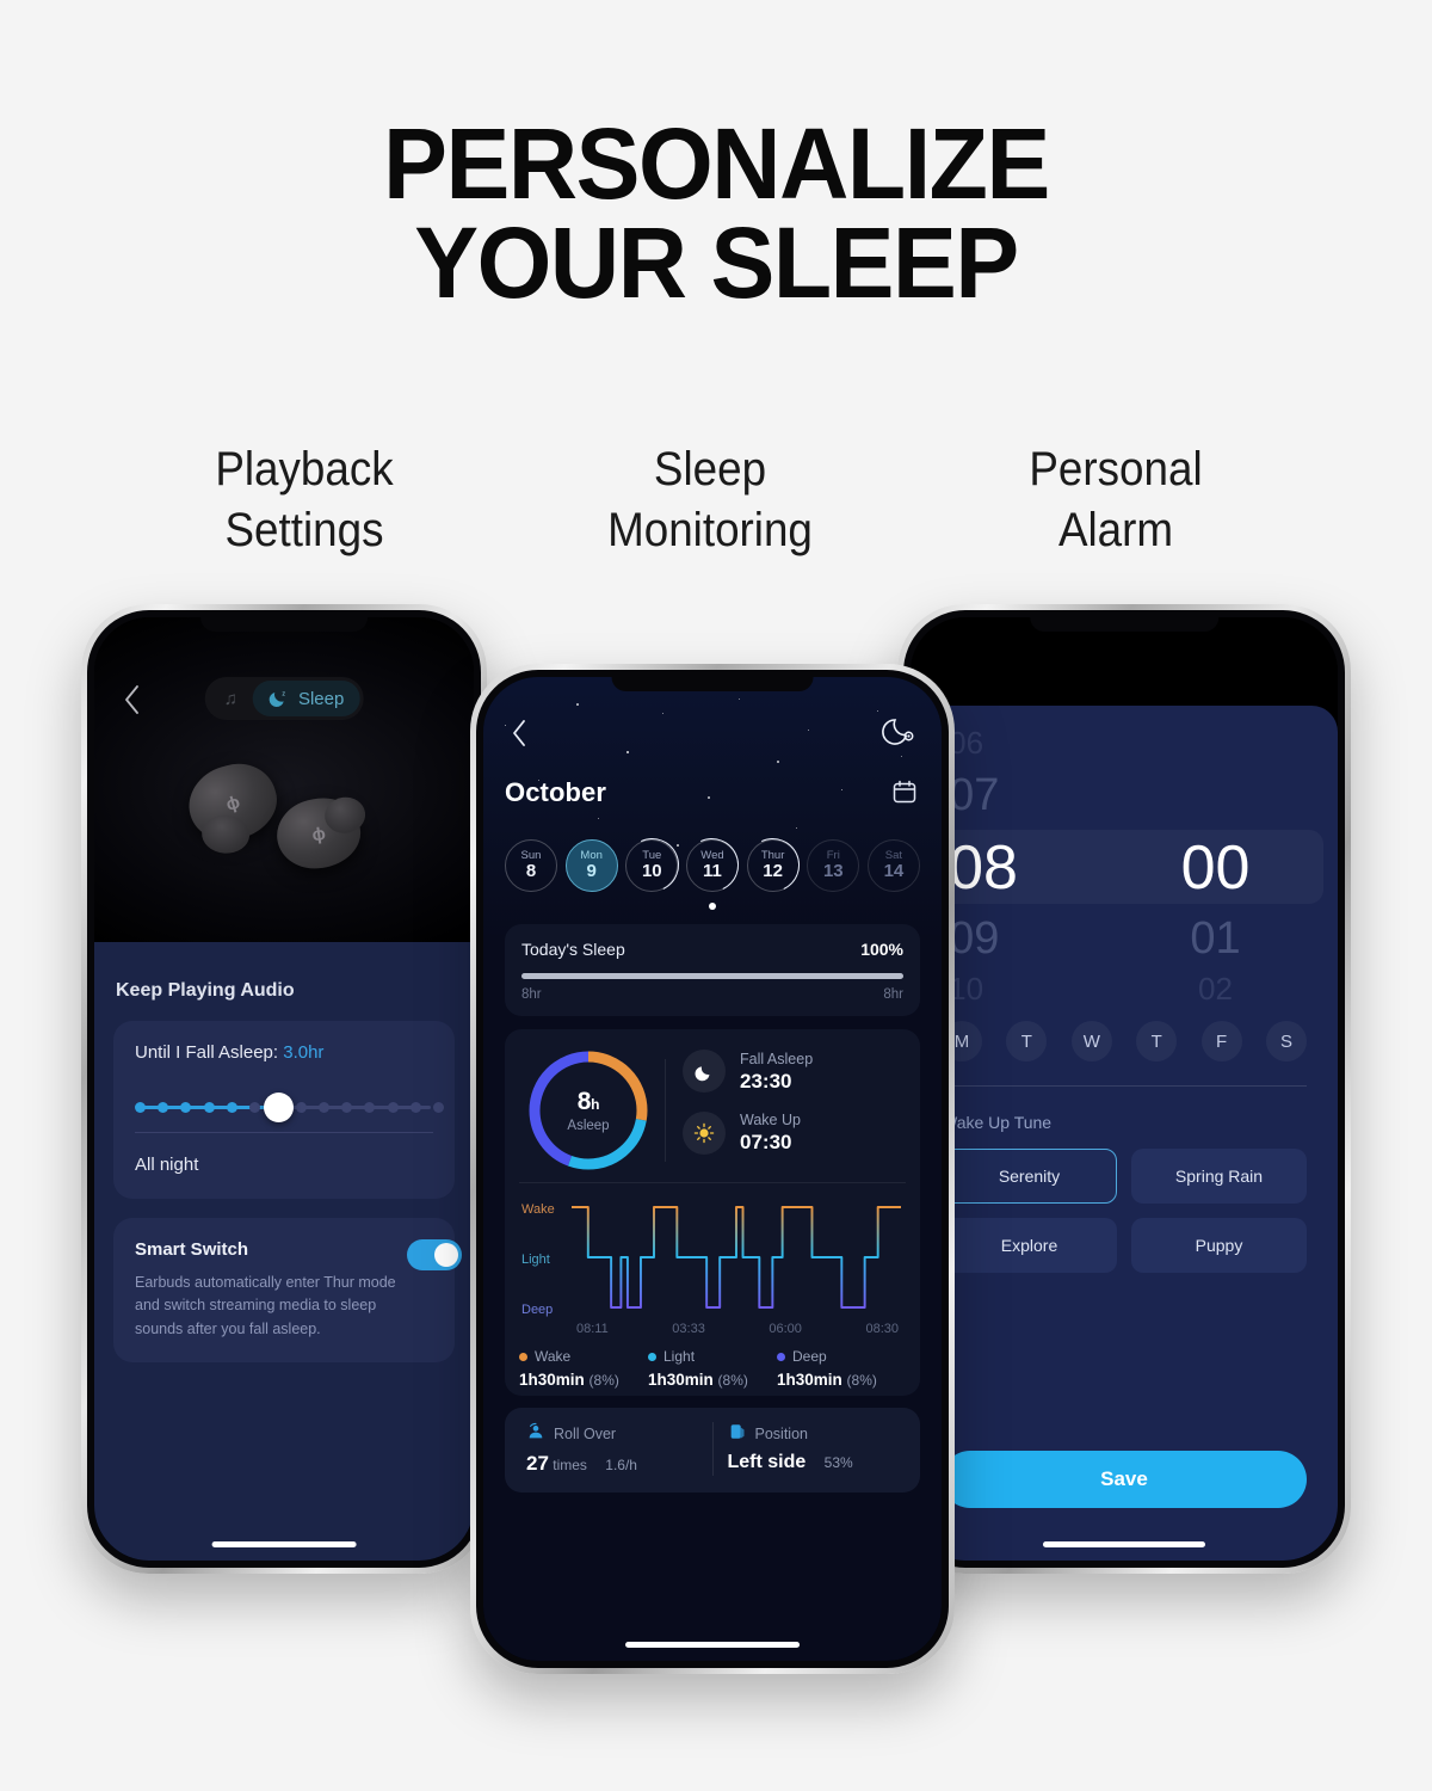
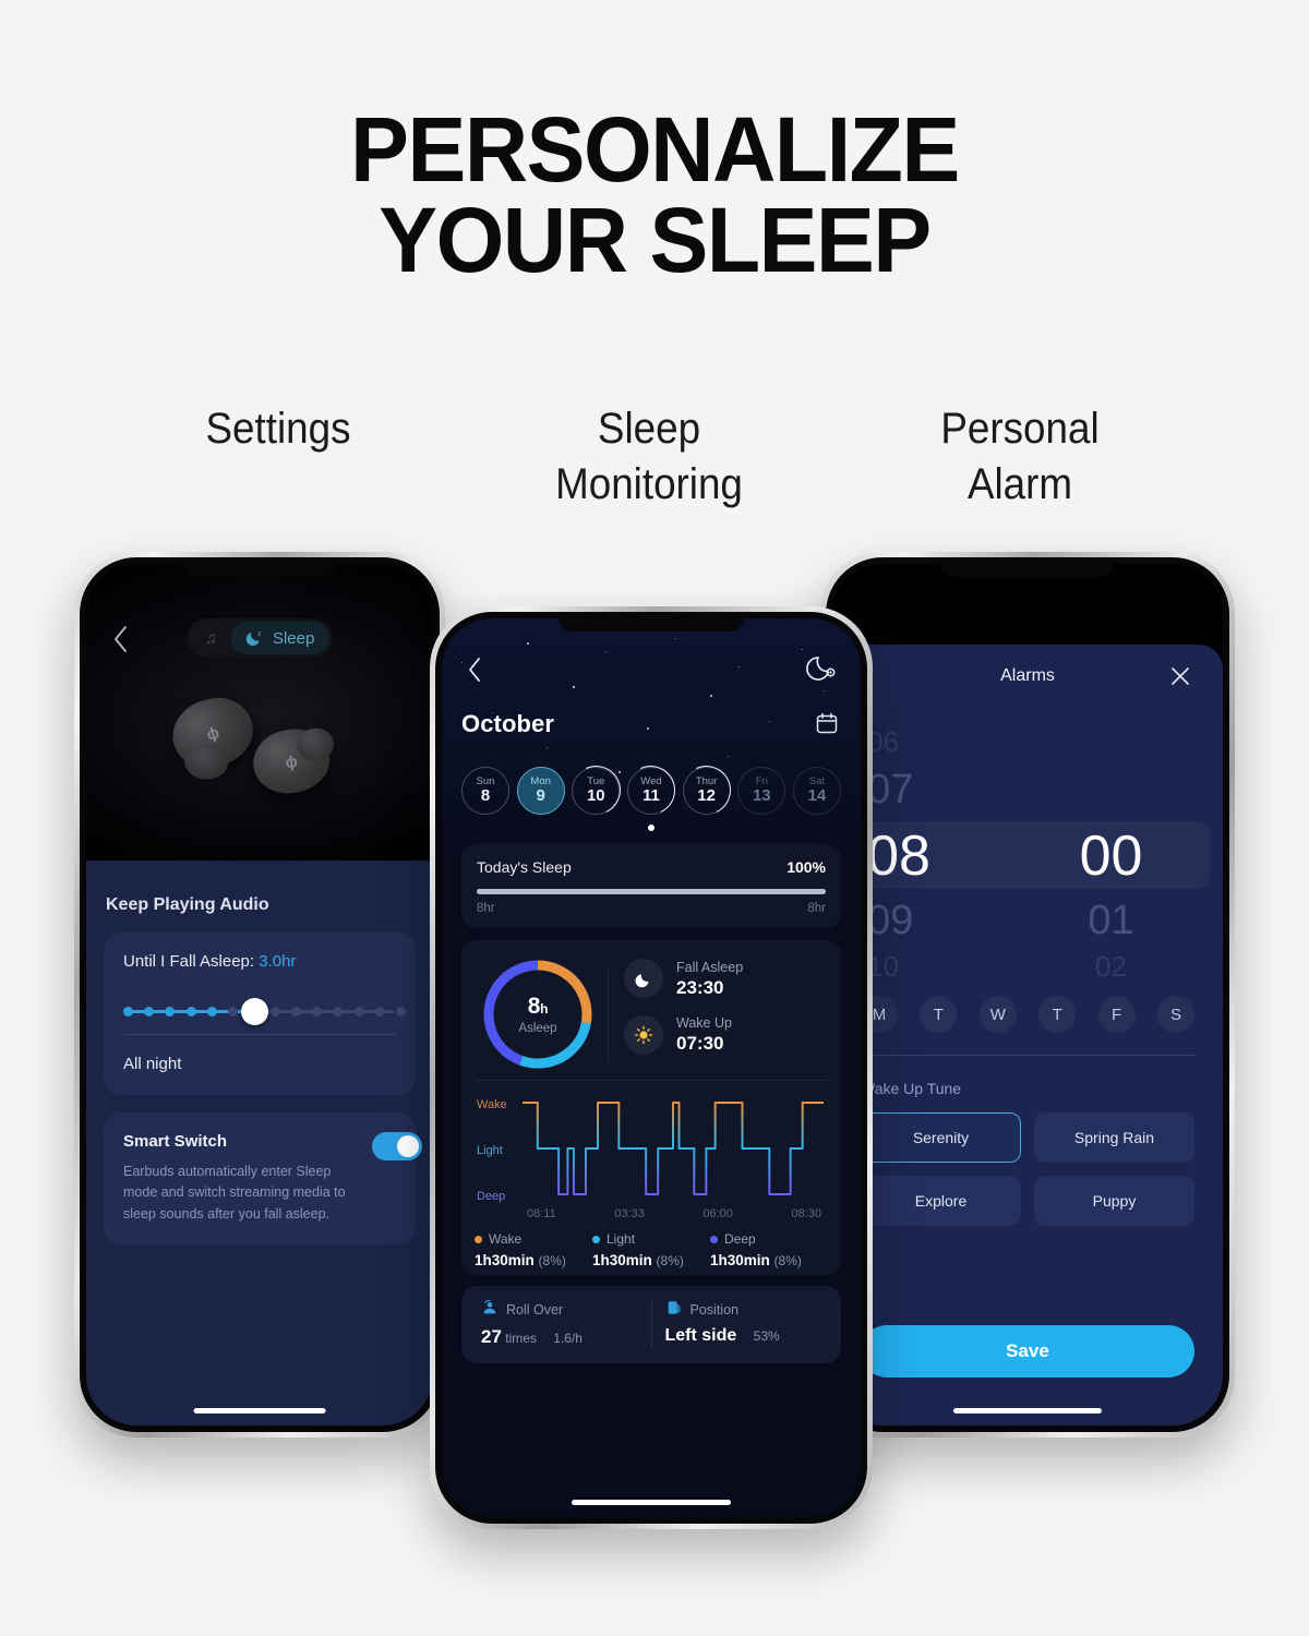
  PERSONALIZE
  YOUR SLEEP
- Playback
  Settings
  Sleep
  Monitoring
  Personal
  Alarm
  ♫
  Sleep
  Keep Playing Audio
  Until I Fall Asleep: 3.0hr
  All night
  Smart Switch
- Earbuds automatically enter Thur mode and switch streaming media to sleep sounds after you fall asleep.
+ Earbuds automatically enter Sleep mode and switch streaming media to sleep sounds after you fall asleep.
+ Alarms
  06
  07
  08
  09
  10
  00
  01
  M
  T
  W
  T
  F
  S
  ake Up Tune
  Serenity
  Spring Rain
  Explore
  Puppy
  Save
  October
  Sun
  8
  Mon
  9
  Tue
  10
  Wed
  11
  Thur
  12
  Fri
  13
  Sat
  14
  Today's Sleep
  100%
  8hr
  8hr
  8h
  Asleep
  Fall Asleep
  23:30
  Wake Up
  07:30
  Wake
  Light
  Deep
  08:11
  03:33
  06:00
  08:30
  Wake
  1h30min (8%)
  Light
  1h30min (8%)
  Deep
  1h30min (8%)
  Roll Over
  27 times 1.6/h
  Position
  Left side 53%
